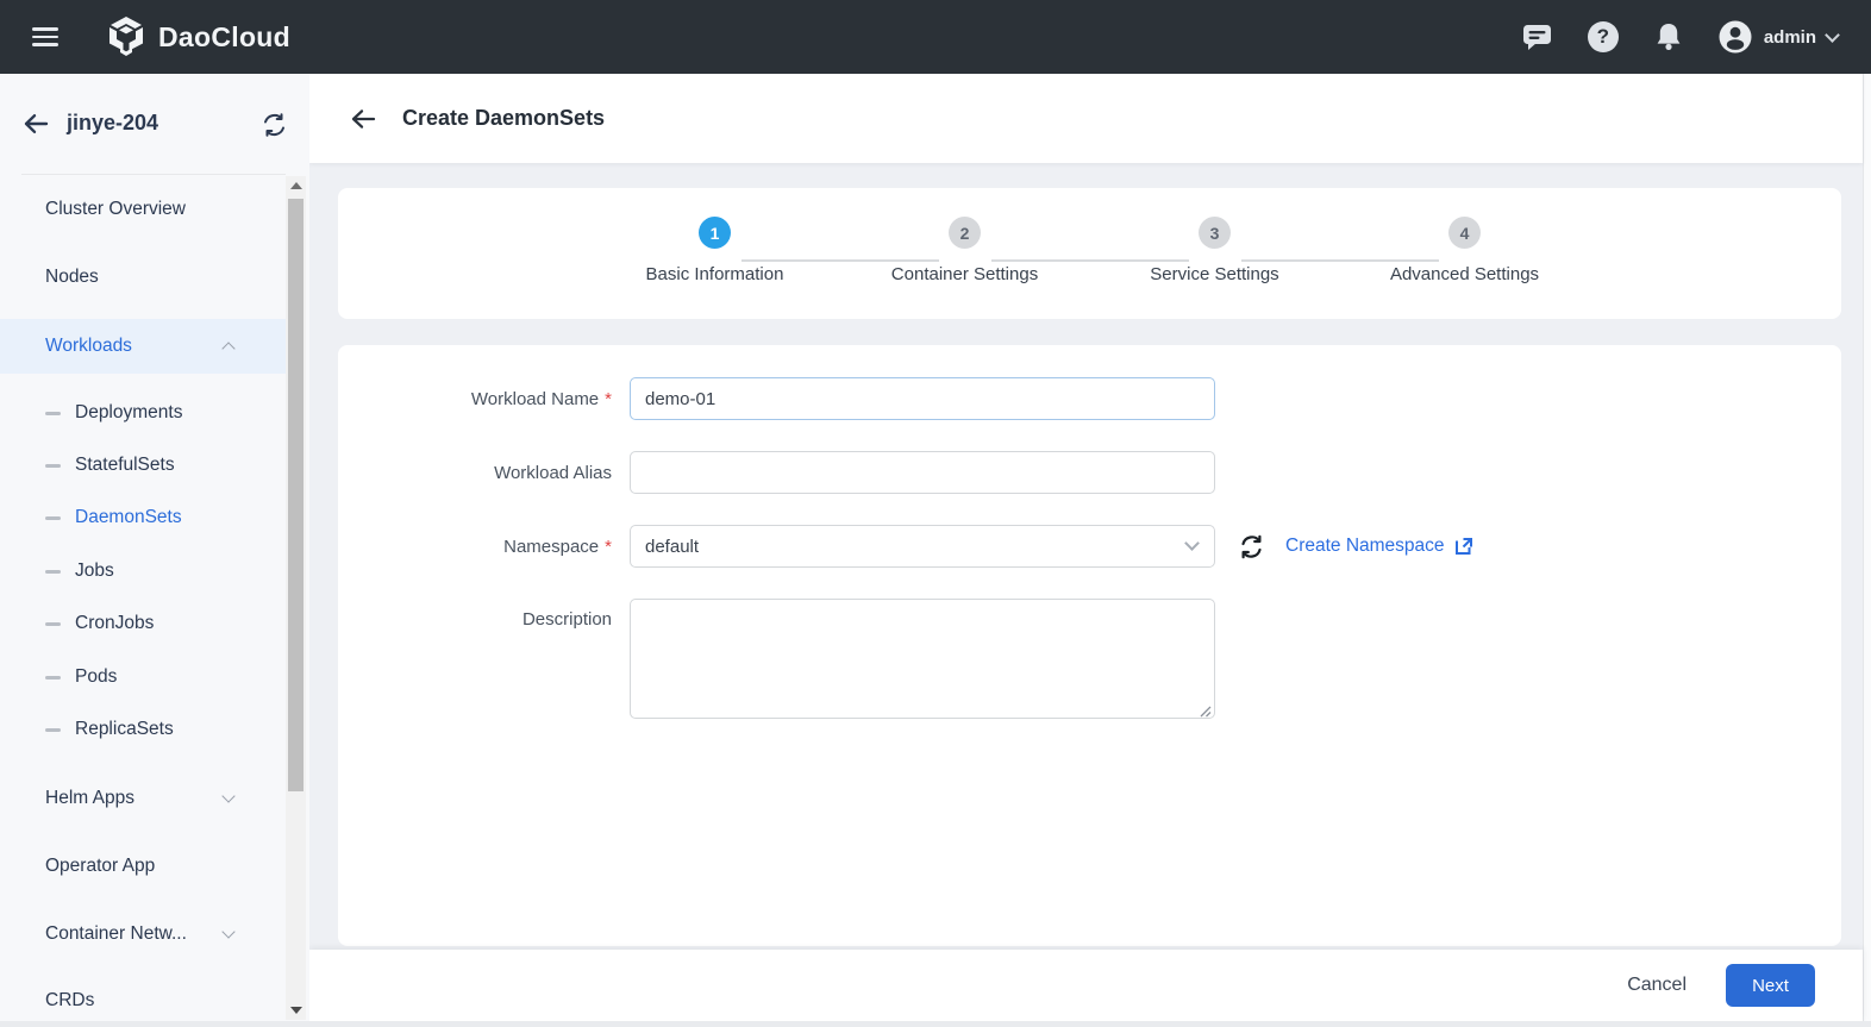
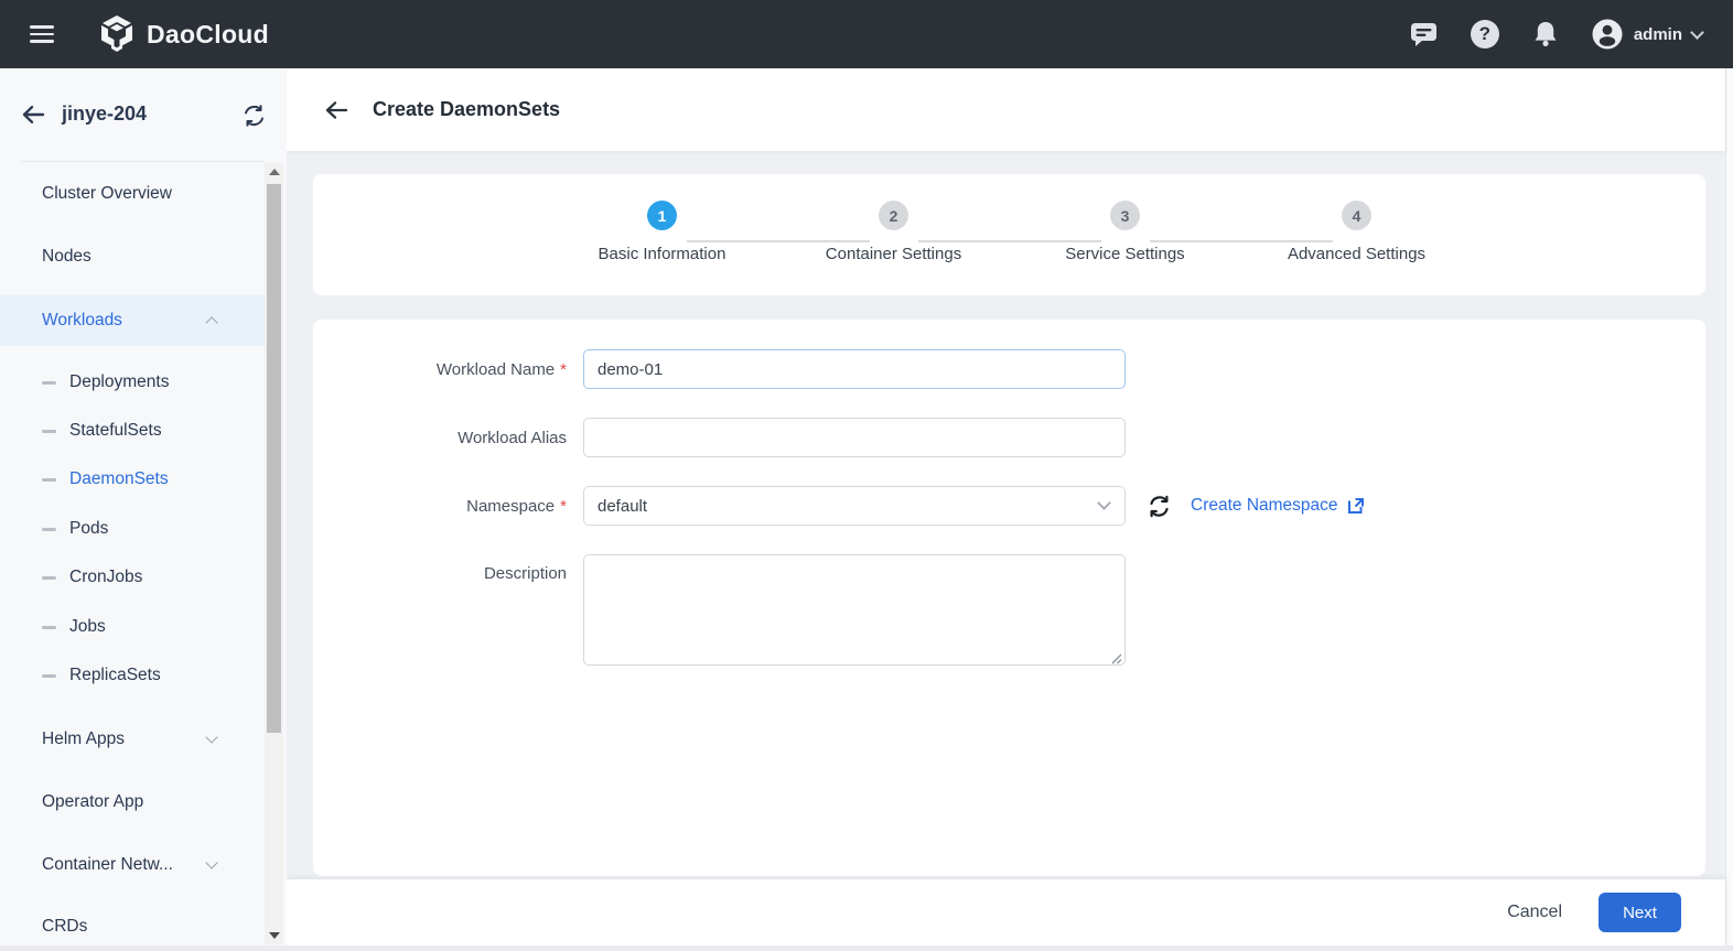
  DaoCloud
  ?
  admin
  jinye-204
  Cluster Overview
  Nodes
  Workloads
  Deployments
  StatefulSets
  DaemonSets
- Jobs
+ Pods
  CronJobs
- Pods
+ Jobs
  ReplicaSets
  Helm Apps
  Operator App
  Container Netw...
  CRDs
  Create DaemonSets
  1
  Basic Information
  2
  Container Settings
  3
  Service Settings
  4
  Advanced Settings
  Workload Name *
  demo-01
  Workload Alias
  Namespace *
  default
  Create Namespace
  Description
  Cancel
  Next
